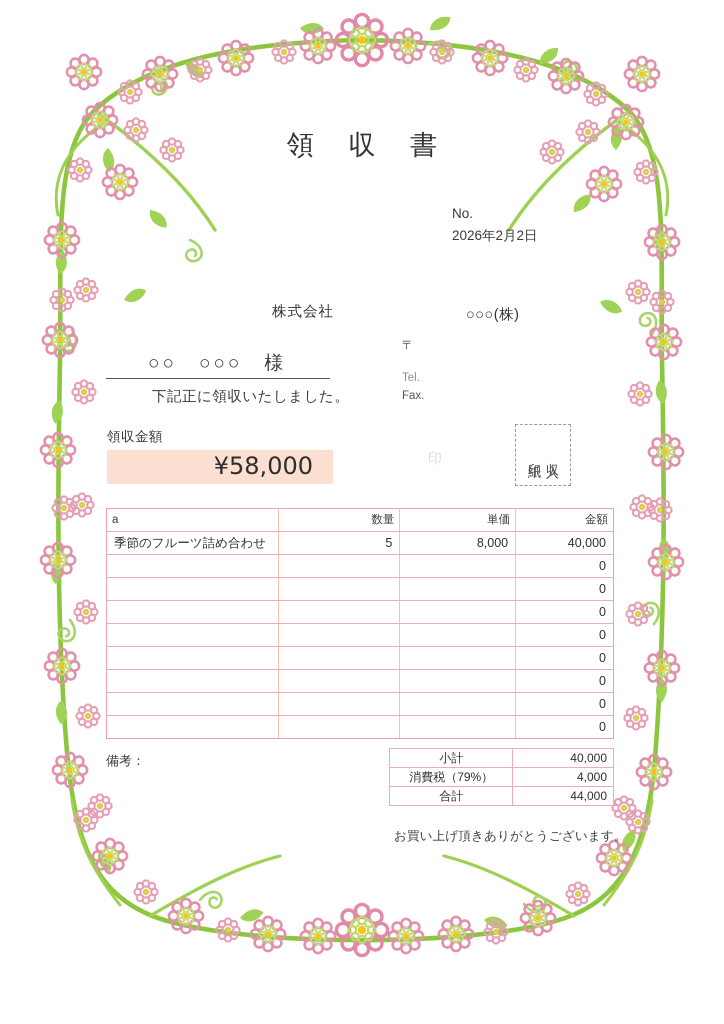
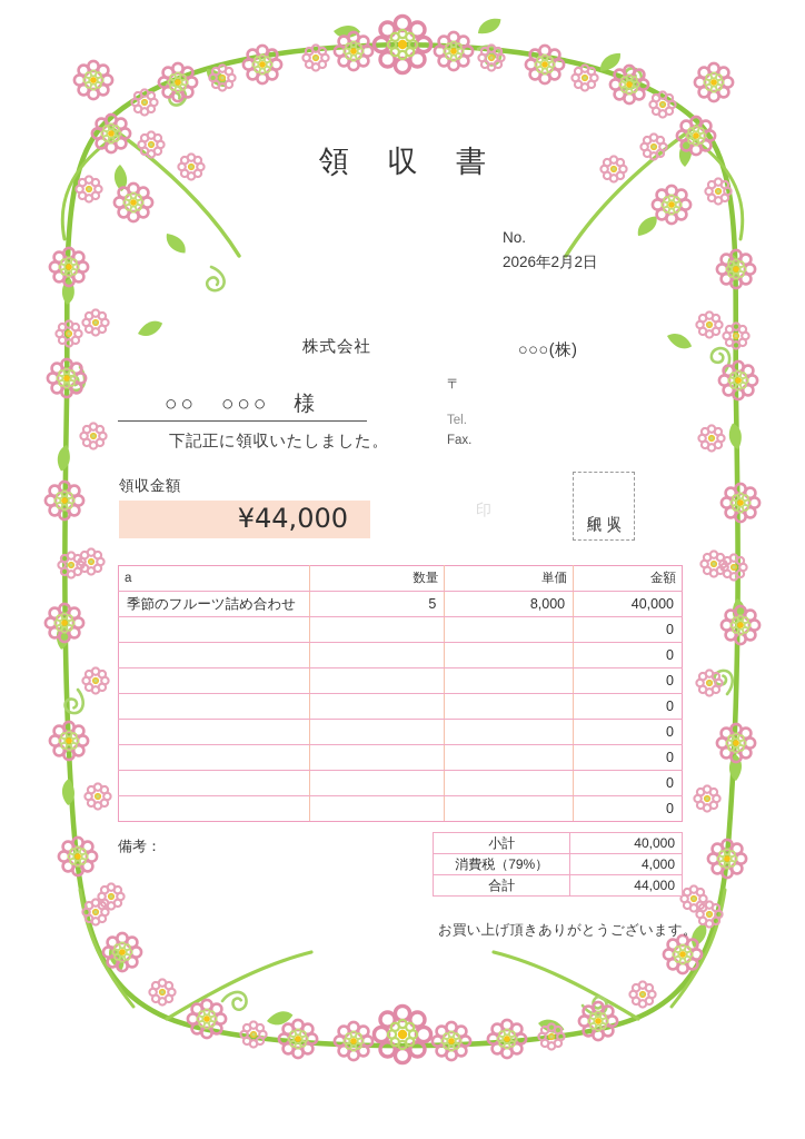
  領 収 書
  No.
  2026年2月2日
  株式会社
  ○○○(株)
  〒
  Tel.
  Fax.
  ○○ ○○○ 様
  下記正に領収いたしました。
  領収金額
- ¥58,000
+ ¥44,000
  印
  a	数量	単価	金額
  季節のフルーツ詰め合わせ	5	8,000	40,000
  			0
  			0
  			0
  			0
  			0
  			0
  			0
  			0
  備考：
  小計	40,000
  消費税（79%）	4,000
  合計	44,000
  お買い上げ頂きありがとうございます。
